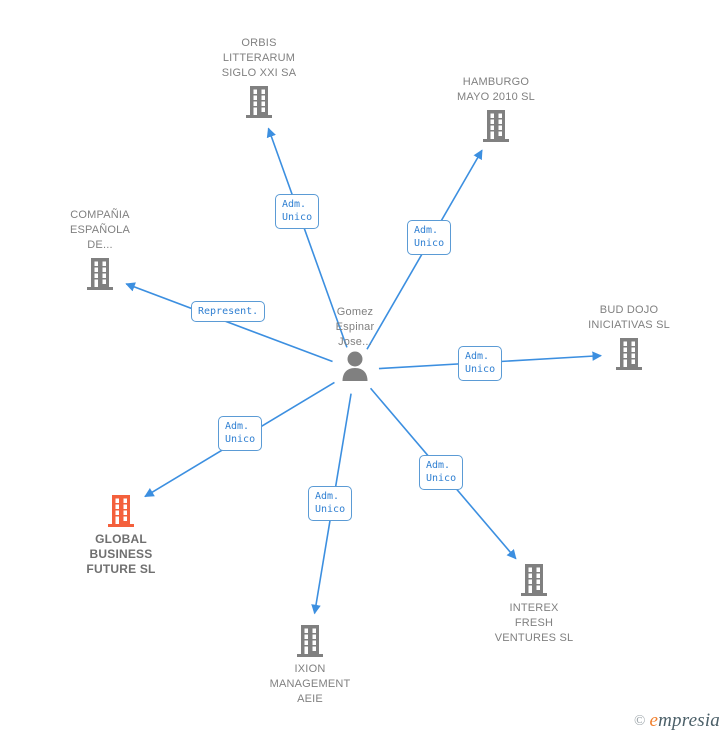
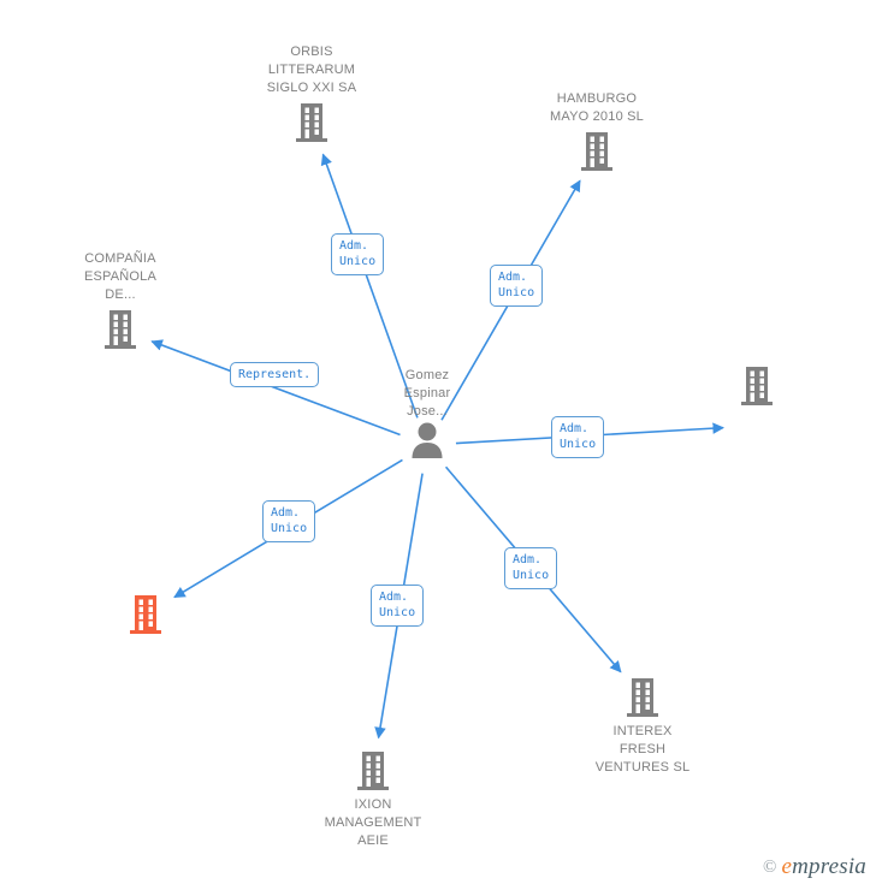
  Gomez
  Espinar
  Jose...
  ORBIS
  LITTERARUM
  SIGLO XXI SA
  HAMBURGO
  MAYO 2010 SL
  COMPAÑIA
  ESPAÑOLA
  DE...
- BUD DOJO
- INICIATIVAS SL
- GLOBAL
- BUSINESS
- FUTURE SL
  IXION
  MANAGEMENT
  AEIE
  INTEREX
  FRESH
  VENTURES SL
  Adm.
  Unico
  Adm.
  Unico
  Represent.
  Adm.
  Unico
  Adm.
  Unico
  Adm.
  Unico
  Adm.
  Unico
  ©
  empresia
